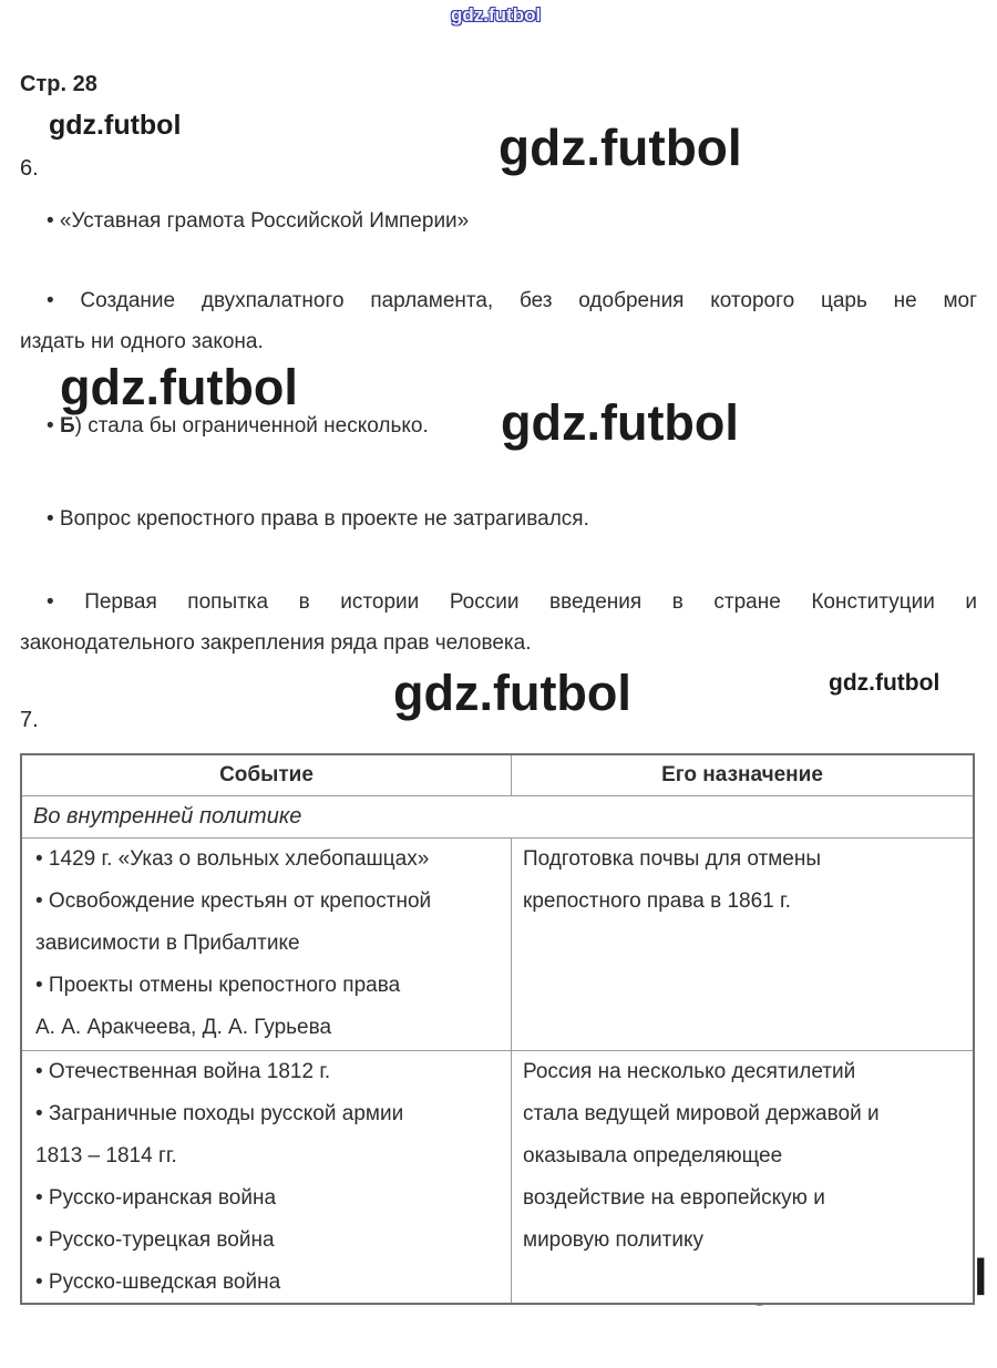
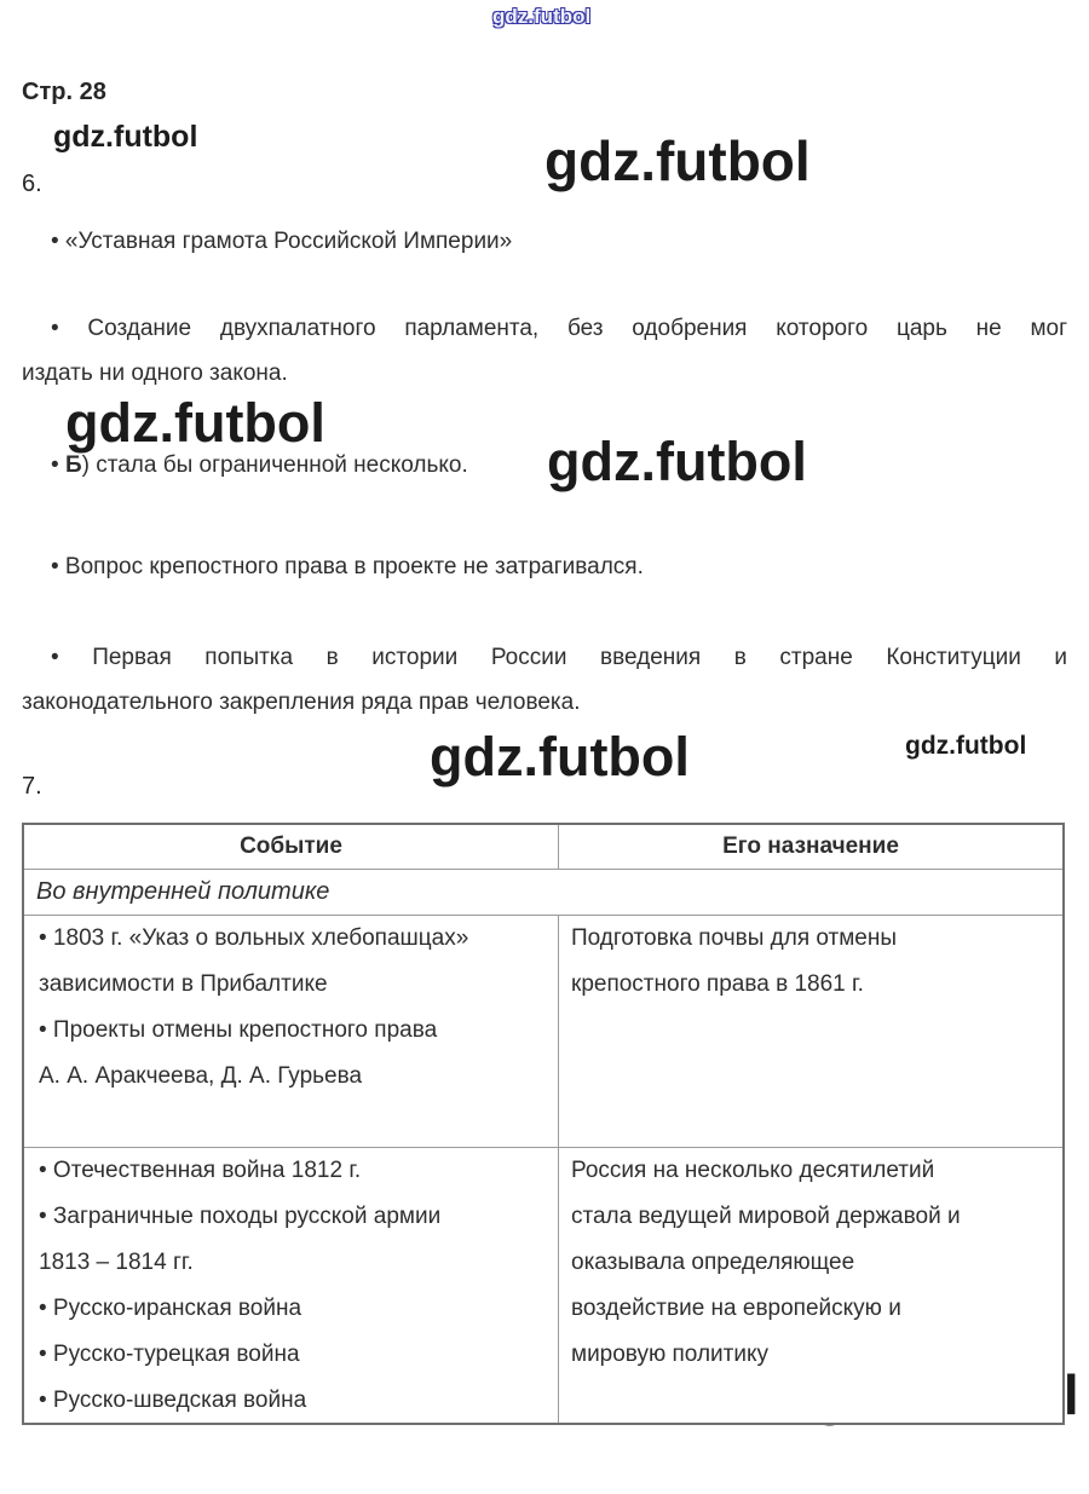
  gdz.futbol
  gdz.futbol
  gdz.futbol
  gdz.futbol
  gdz.futbol
  gdz.futbol
  gdz.futbol
  Стр. 28
  6.
  • «Уставная грамота Российской Империи»
  • Создание двухпалатного парламента, без одобрения которого царь не мог
  издать ни одного закона.
  • Б) стала бы ограниченной несколько.
  • Вопрос крепостного права в проекте не затрагивался.
  • Первая попытка в истории России введения в стране Конституции и
  законодательного закрепления ряда прав человека.
  7.
  Событие
  Его назначение
  Во внутренней политике
- • 1429 г. «Указ о вольных хлебопашцах»
+ • 1803 г. «Указ о вольных хлебопашцах»
- • Освобождение крестьян от крепостной
  зависимости в Прибалтике
  • Проекты отмены крепостного права
  А. А. Аракчеева, Д. А. Гурьева
  Подготовка почвы для отмены
  крепостного права в 1861 г.
  • Отечественная война 1812 г.
  • Заграничные походы русской армии
  1813 – 1814 гг.
  • Русско-иранская война
  • Русско-турецкая война
  • Русско-шведская война
  Россия на несколько десятилетий
  стала ведущей мировой державой и
  оказывала определяющее
  воздействие на европейскую и
  мировую политику
